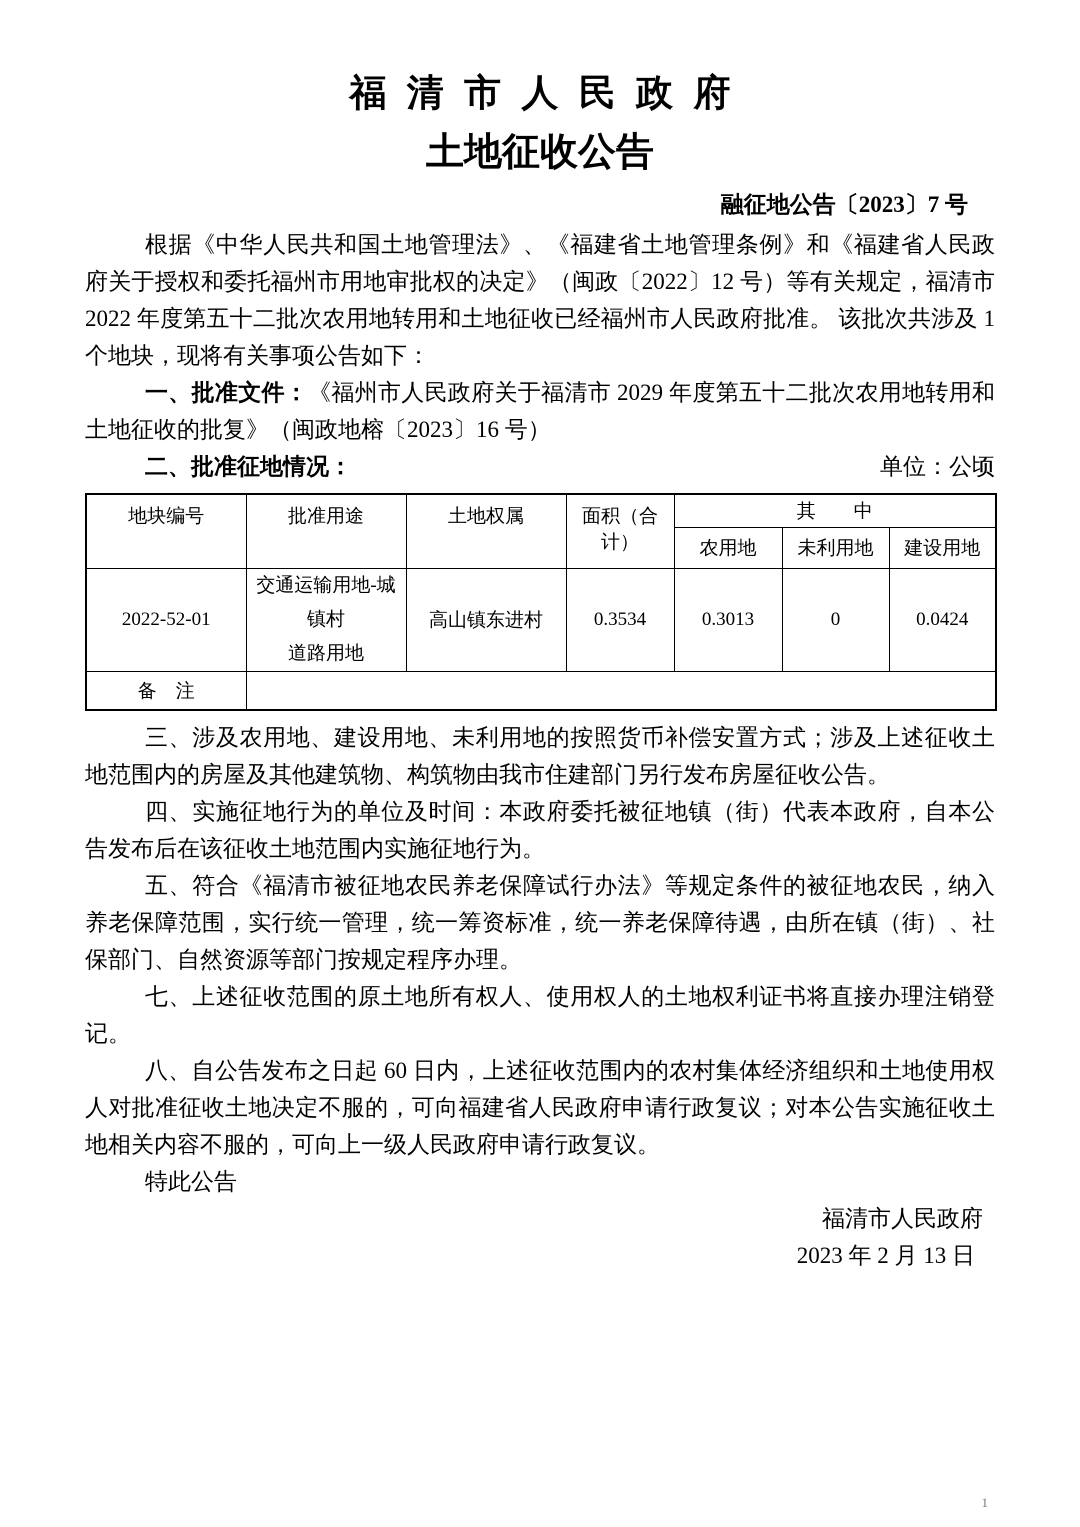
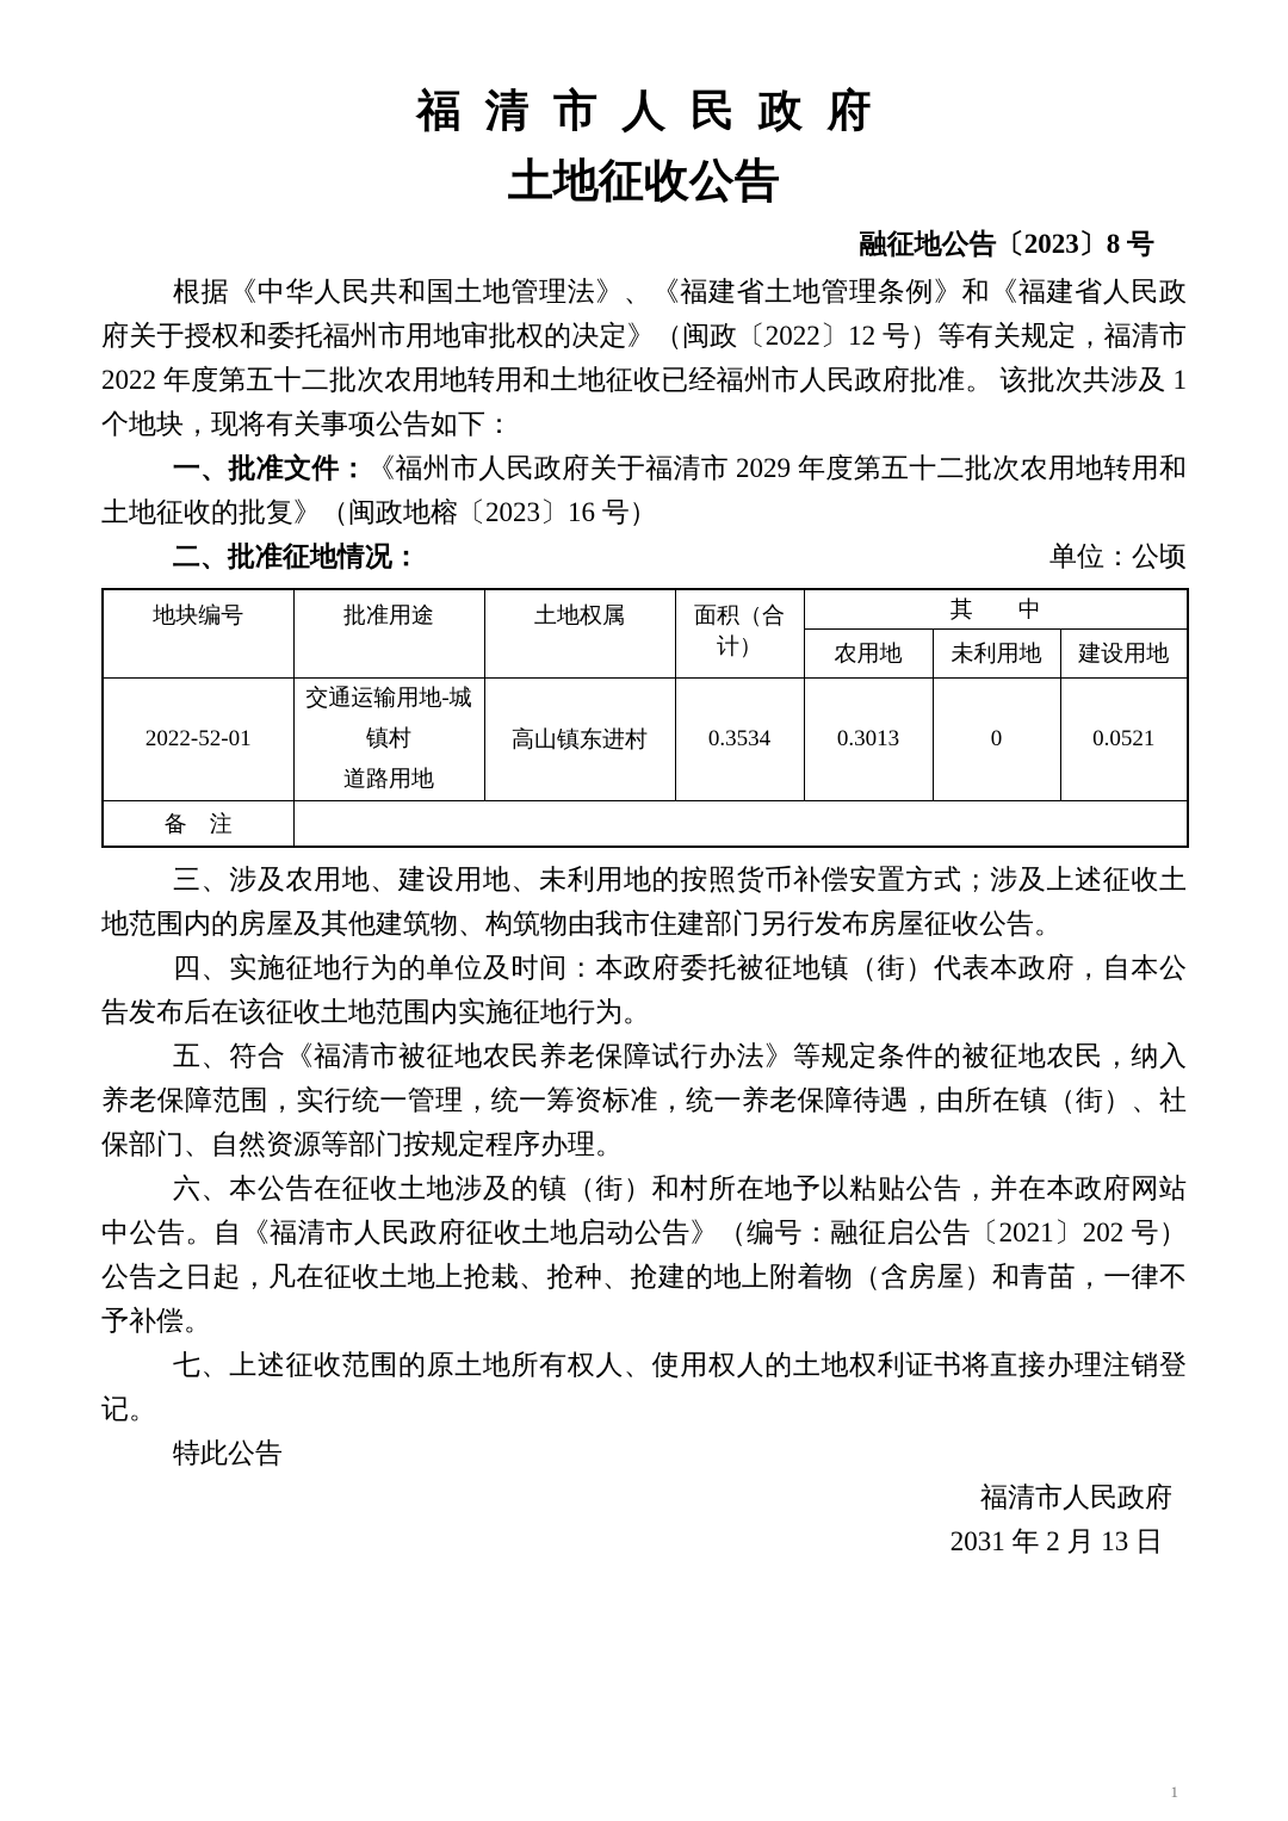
  福清市人民政府
  土地征收公告
- 融征地公告〔2023〕7 号
+ 融征地公告〔2023〕8 号
  根据《中华人民共和国土地管理法》、《福建省土地管理条例》和《福建省人民政府关于授权和委托福州市用地审批权的决定》（闽政〔2022〕12 号）等有关规定，福清市 2022 年度第五十二批次农用地转用和土地征收已经福州市人民政府批准。 该批次共涉及 1 个地块，现将有关事项公告如下：
  一、批准文件：《福州市人民政府关于福清市 2029 年度第五十二批次农用地转用和土地征收的批复》（闽政地榕〔2023〕16 号）
  二、批准征地情况：
  单位：公顷
  地块编号	批准用途	土地权属	面积（合计）	其 中
  农用地	未利用地	建设用地
- 2022-52-01	交通运输用地-城镇村 道路用地	高山镇东进村	0.3534	0.3013	0	0.0424
+ 2022-52-01	交通运输用地-城镇村 道路用地	高山镇东进村	0.3534	0.3013	0	0.0521
  备 注
  三、涉及农用地、建设用地、未利用地的按照货币补偿安置方式；涉及上述征收土地范围内的房屋及其他建筑物、构筑物由我市住建部门另行发布房屋征收公告。
  四、实施征地行为的单位及时间：本政府委托被征地镇（街）代表本政府，自本公告发布后在该征收土地范围内实施征地行为。
  五、符合《福清市被征地农民养老保障试行办法》等规定条件的被征地农民，纳入养老保障范围，实行统一管理，统一筹资标准，统一养老保障待遇，由所在镇（街）、社保部门、自然资源等部门按规定程序办理。
+ 六、本公告在征收土地涉及的镇（街）和村所在地予以粘贴公告，并在本政府网站中公告。自《福清市人民政府征收土地启动公告》（编号：融征启公告〔2021〕202 号）公告之日起，凡在征收土地上抢栽、抢种、抢建的地上附着物（含房屋）和青苗，一律不予补偿。
  七、上述征收范围的原土地所有权人、使用权人的土地权利证书将直接办理注销登记。
- 八、自公告发布之日起 60 日内，上述征收范围内的农村集体经济组织和土地使用权人对批准征收土地决定不服的，可向福建省人民政府申请行政复议；对本公告实施征收土地相关内容不服的，可向上一级人民政府申请行政复议。
  特此公告
  福清市人民政府
- 2023 年 2 月 13 日
+ 2031 年 2 月 13 日
  1
